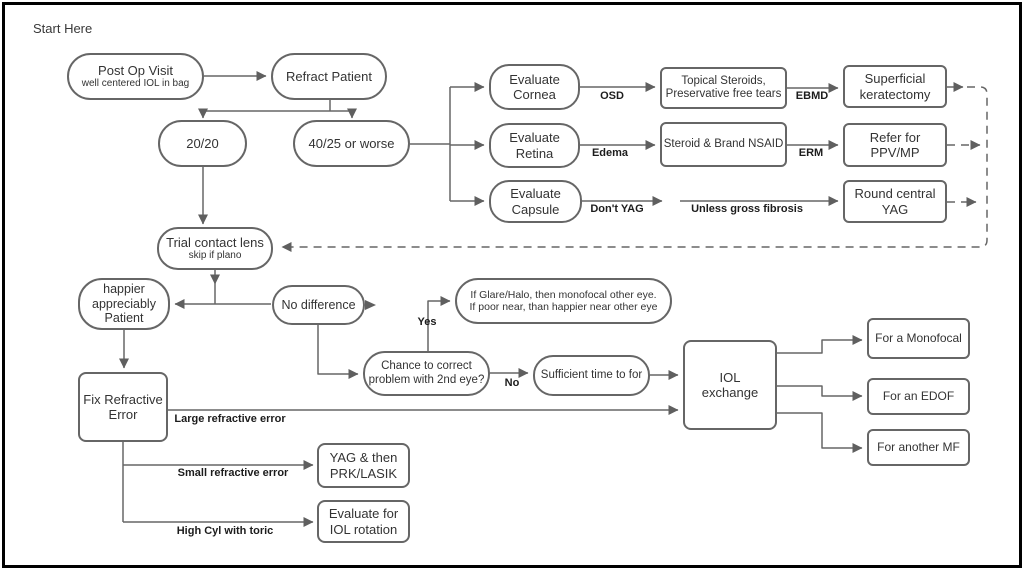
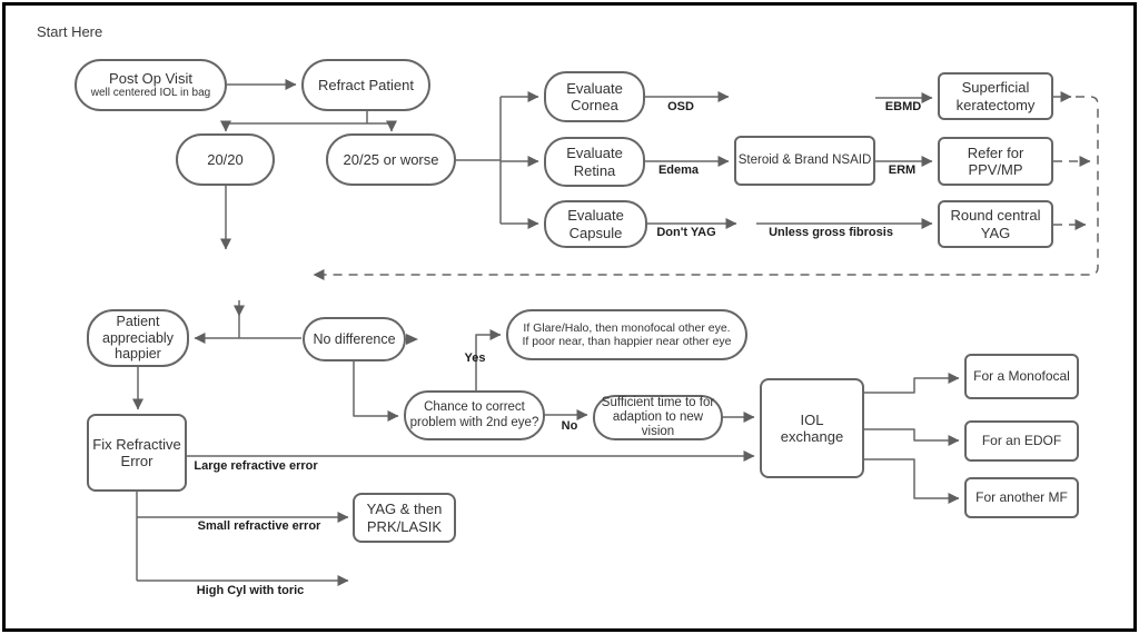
  Start Here
  Post Op Visit
  well centered IOL in bag
  Refract Patient
  20/20
- 40/25 or worse
+ 20/25 or worse
  Evaluate
  Cornea
- Topical Steroids,
- Preservative free tears
  Superficial
  keratectomy
  Evaluate
  Retina
  Steroid & Brand NSAID
  Refer for
  PPV/MP
  Evaluate
  Capsule
  Round central
  YAG
- Trial contact lens
- skip if plano
- happier
+ Patient
  appreciably
- Patient
+ happier
  No difference
  If Glare/Halo, then monofocal other eye.
  If poor near, than happier near other eye
  Chance to correct
  problem with 2nd eye?
  Sufficient time to for
+ adaption to new vision
  Fix Refractive
  Error
  IOL
  exchange
  YAG & then
  PRK/LASIK
- Evaluate for
- IOL rotation
  For a Monofocal
  For an EDOF
  For another MF
  OSD
  EBMD
  Edema
  ERM
  Don't YAG
  Unless gross fibrosis
  Yes
  No
  Large refractive error
  Small refractive error
  High Cyl with toric
